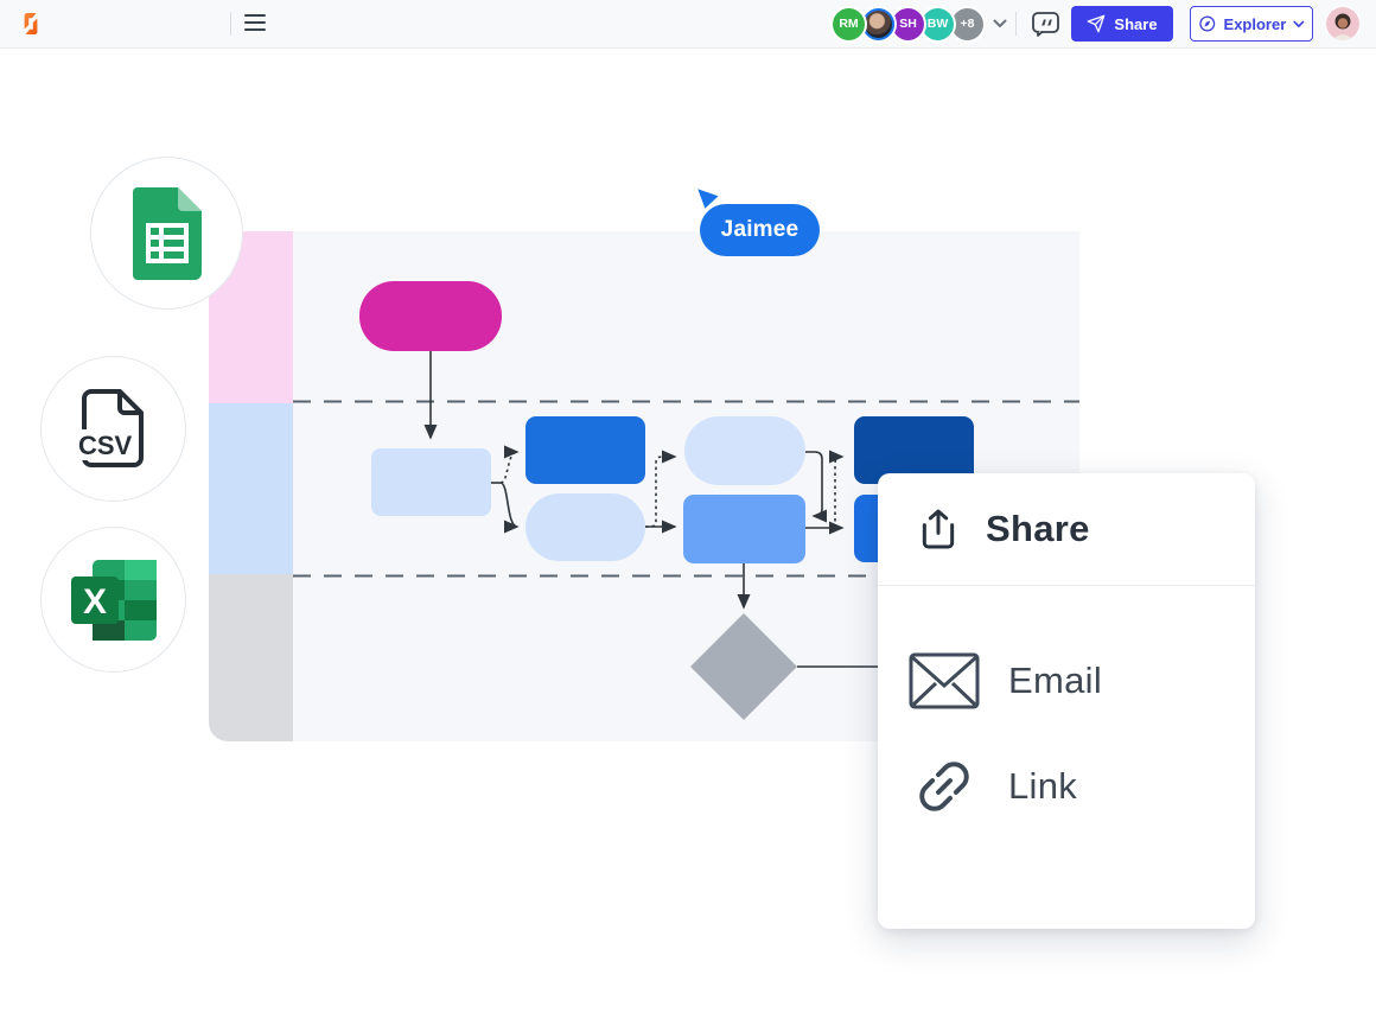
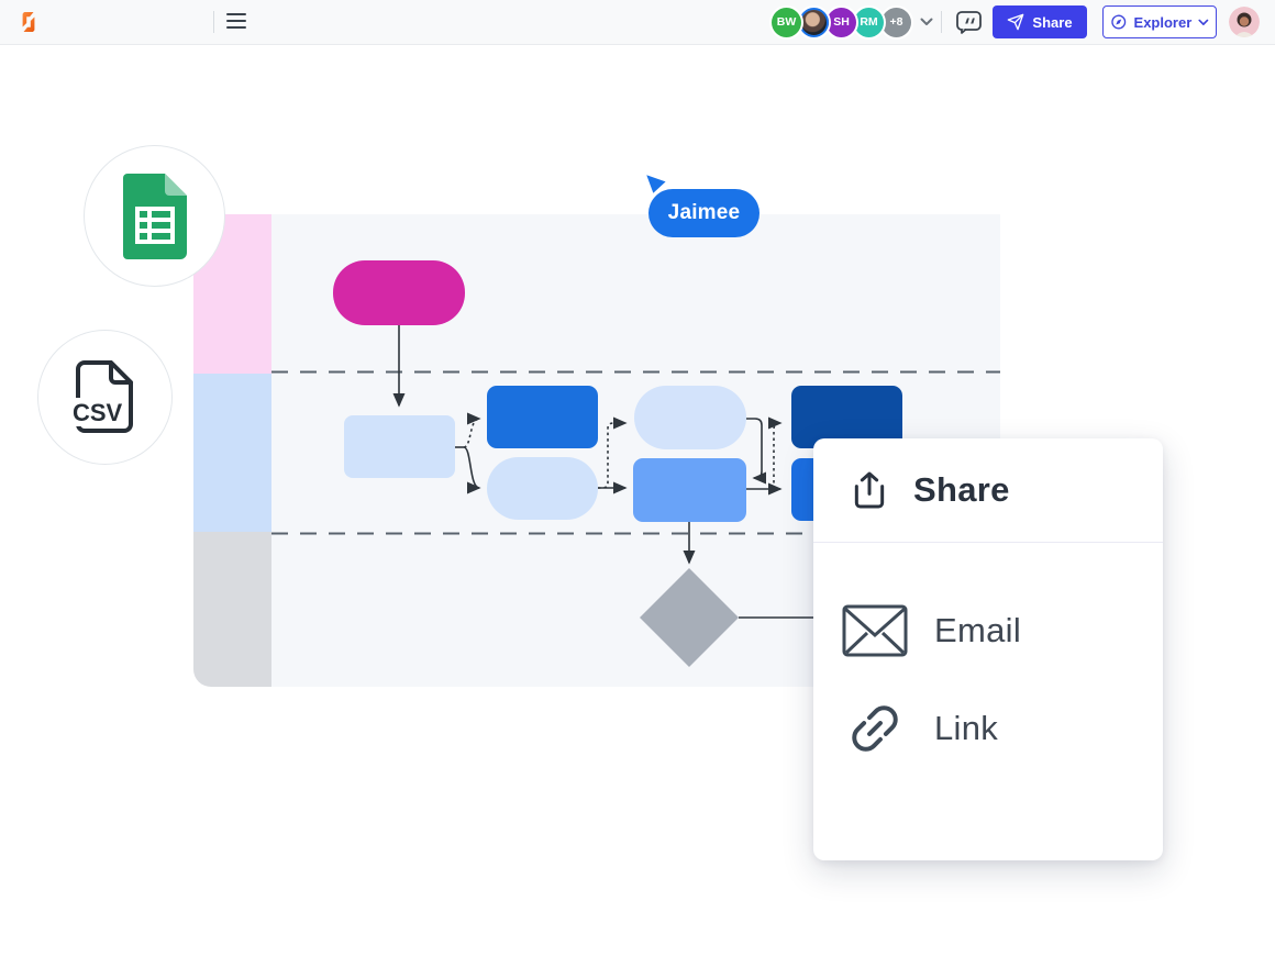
- RM
+ BW
  SH
- BW
+ RM
  +8
  Share
  Explorer
  CSV
- X
  Jaimee
  Share
  Email
  Link
